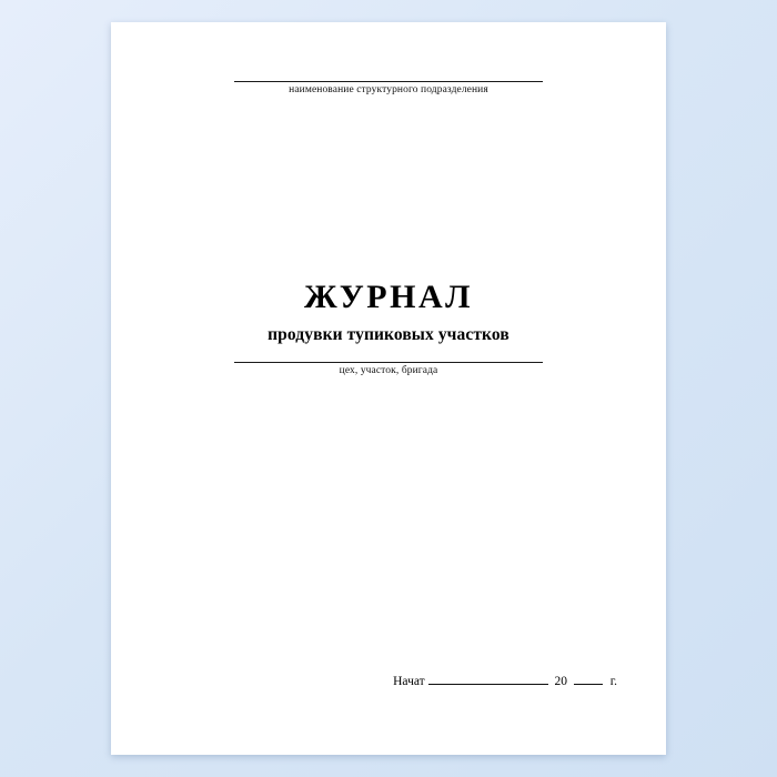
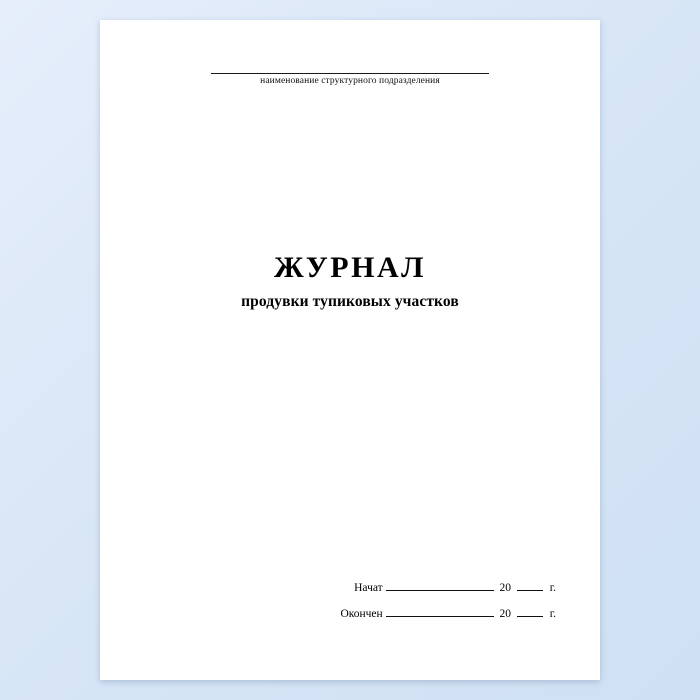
  наименование структурного подразделения
  ЖУРНАЛ
  продувки тупиковых участков
- цех, участок, бригада
  Начат 20 г.
+ Окончен 20 г.
